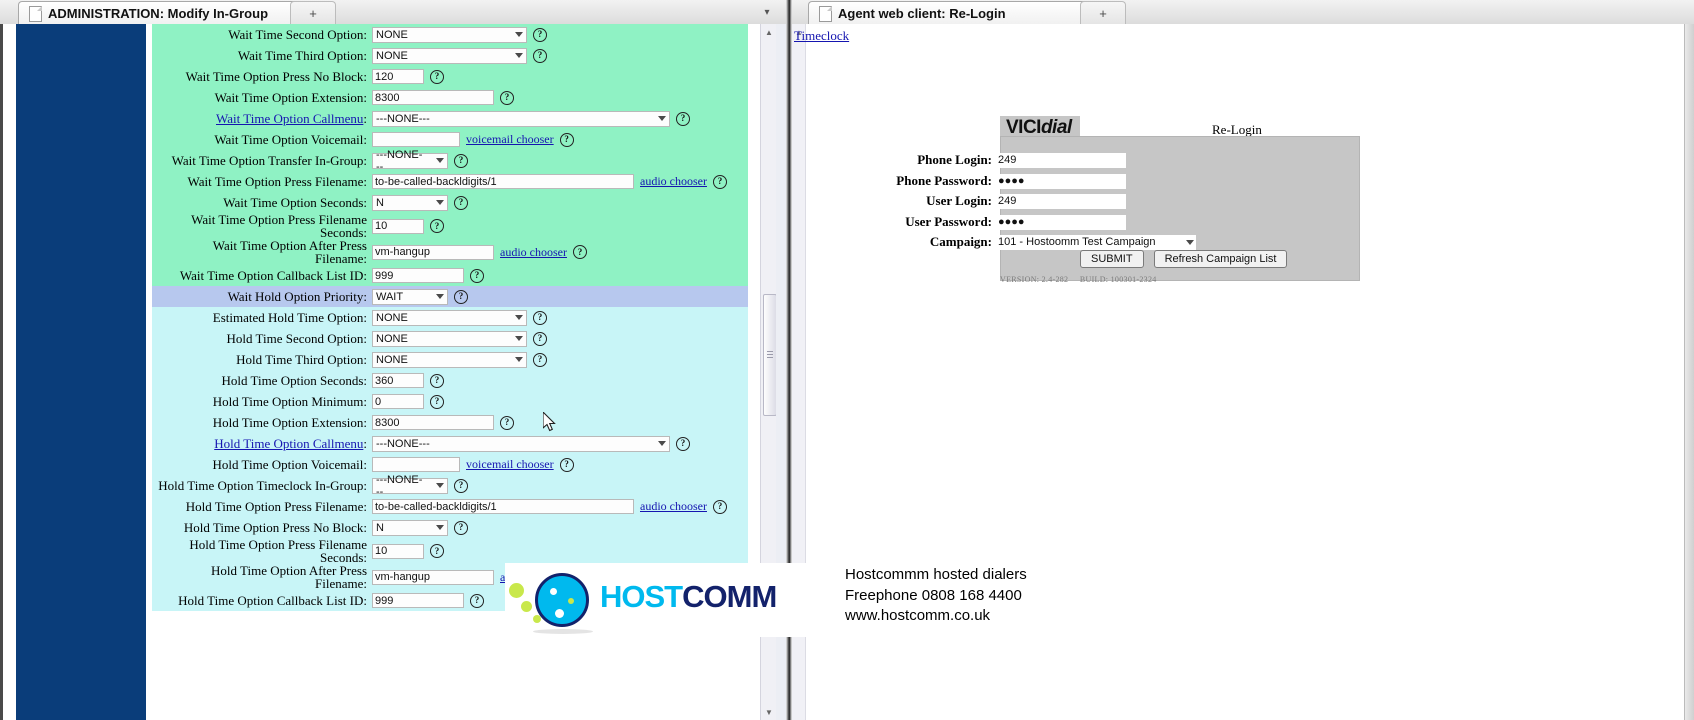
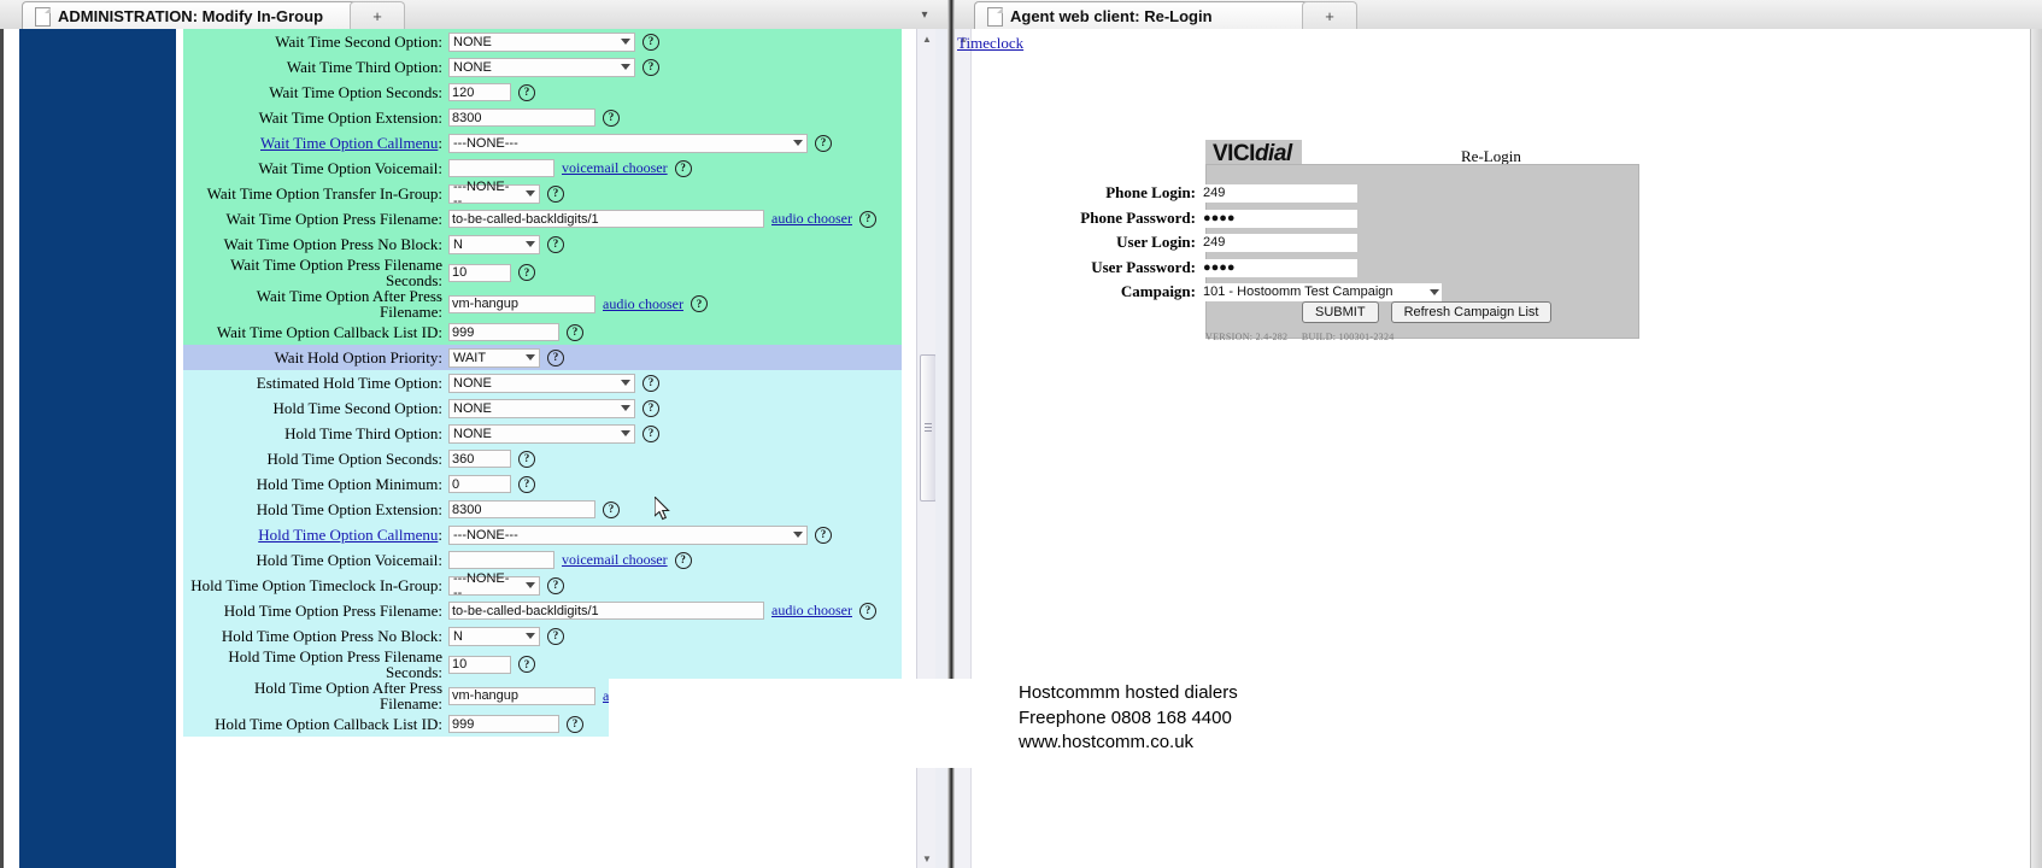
  ADMINISTRATION: Modify In-Group
  +
  ▾
  Agent web client: Re-Login
  +
  Wait Time Second Option:
  NONE
  ?
  Wait Time Third Option:
  NONE
  ?
- Wait Time Option Press No Block:
+ Wait Time Option Seconds:
  120
  ?
  Wait Time Option Extension:
  8300
  ?
  Wait Time Option Callmenu:
  ---NONE---
  ?
  Wait Time Option Voicemail:
  voicemail chooser
  ?
  Wait Time Option Transfer In-Group:
  ---NONE---
  ?
  Wait Time Option Press Filename:
  to-be-called-backldigits/1
  audio chooser
  ?
- Wait Time Option Seconds:
+ Wait Time Option Press No Block:
  N
  ?
  Wait Time Option Press Filename
  Seconds:
  10
  ?
  Wait Time Option After Press
  Filename:
  vm-hangup
  audio chooser
  ?
  Wait Time Option Callback List ID:
  999
  ?
  Wait Hold Option Priority:
  WAIT
  ?
  Estimated Hold Time Option:
  NONE
  ?
  Hold Time Second Option:
  NONE
  ?
  Hold Time Third Option:
  NONE
  ?
  Hold Time Option Seconds:
  360
  ?
  Hold Time Option Minimum:
  0
  ?
  Hold Time Option Extension:
  8300
  ?
  Hold Time Option Callmenu:
  ---NONE---
  ?
  Hold Time Option Voicemail:
  voicemail chooser
  ?
  Hold Time Option Timeclock In-Group:
  ---NONE---
  ?
  Hold Time Option Press Filename:
  to-be-called-backldigits/1
  audio chooser
  ?
  Hold Time Option Press No Block:
  N
  ?
  Hold Time Option Press Filename
  Seconds:
  10
  ?
  Hold Time Option After Press
  Filename:
  vm-hangup
  Hold Time Option Callback List ID:
  999
  ?
  ▲
  ▼
  ▲
  Timeclock
  VICIdial
  Re-Login
  Phone Login:
  249
  Phone Password:
  ●●●●
  User Login:
  249
  User Password:
  ●●●●
  Campaign:
  101 - Hostoomm Test Campaign
  SUBMIT
  Refresh Campaign List
  VERSION: 2.4-282 BUILD: 100301-2324
- HOSTCOMM
  Hostcommm hosted dialers
  Freephone 0808 168 4400
  www.hostcomm.co.uk
